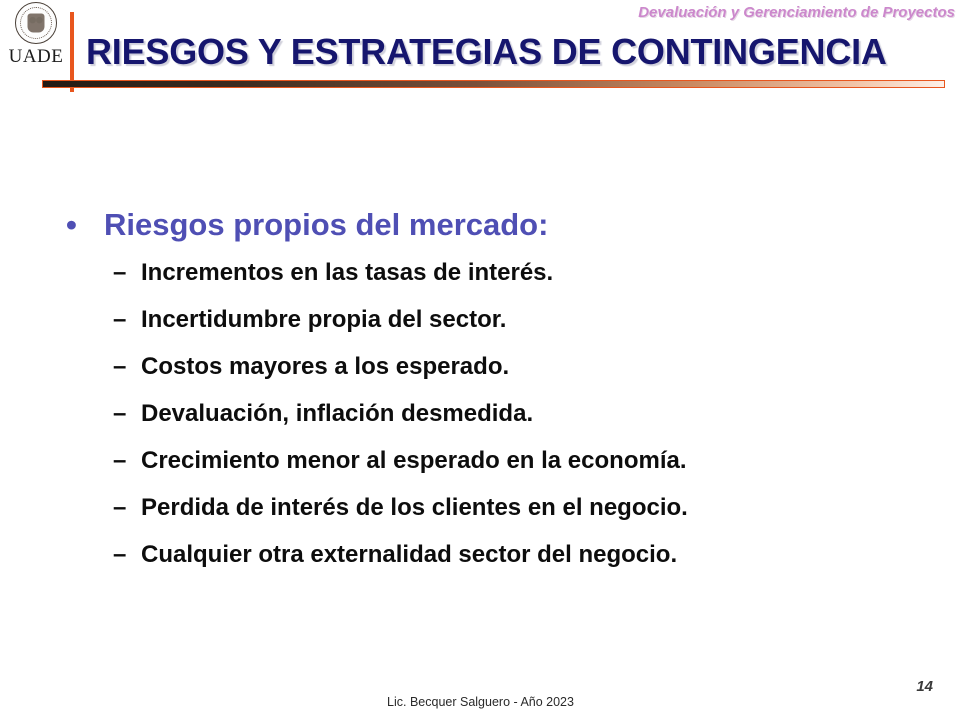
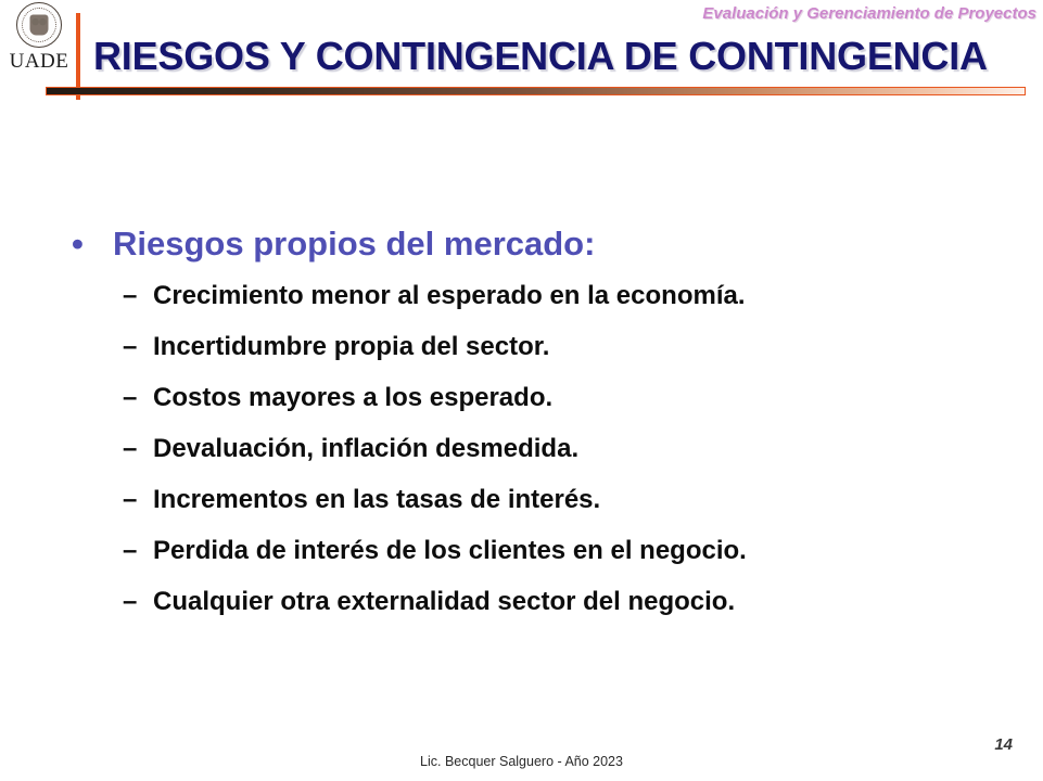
  UADE
- Devaluación y Gerenciamiento de Proyectos
+ Evaluación y Gerenciamiento de Proyectos
- RIESGOS Y ESTRATEGIAS DE CONTINGENCIA
+ RIESGOS Y CONTINGENCIA DE CONTINGENCIA
  •
  Riesgos propios del mercado:
  –
- Incrementos en las tasas de interés.
+ Crecimiento menor al esperado en la economía.
  –
  Incertidumbre propia del sector.
  –
  Costos mayores a los esperado.
  –
  Devaluación, inflación desmedida.
  –
- Crecimiento menor al esperado en la economía.
+ Incrementos en las tasas de interés.
  –
  Perdida de interés de los clientes en el negocio.
  –
  Cualquier otra externalidad sector del negocio.
  Lic. Becquer Salguero - Año 2023
  14
